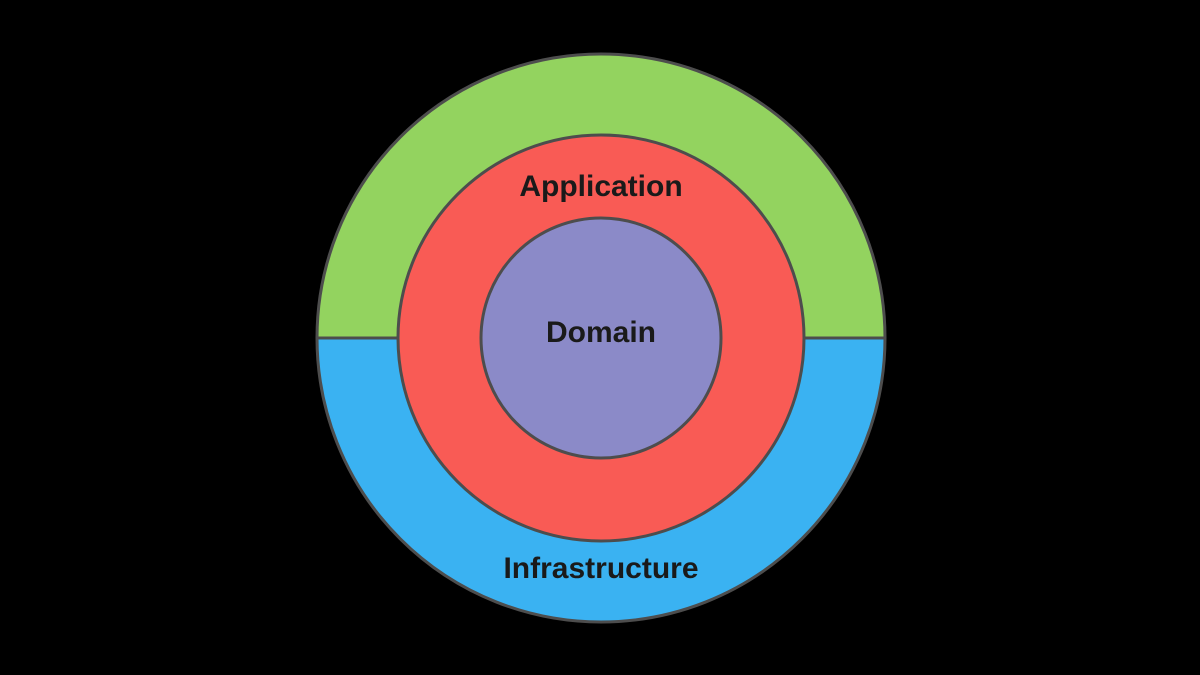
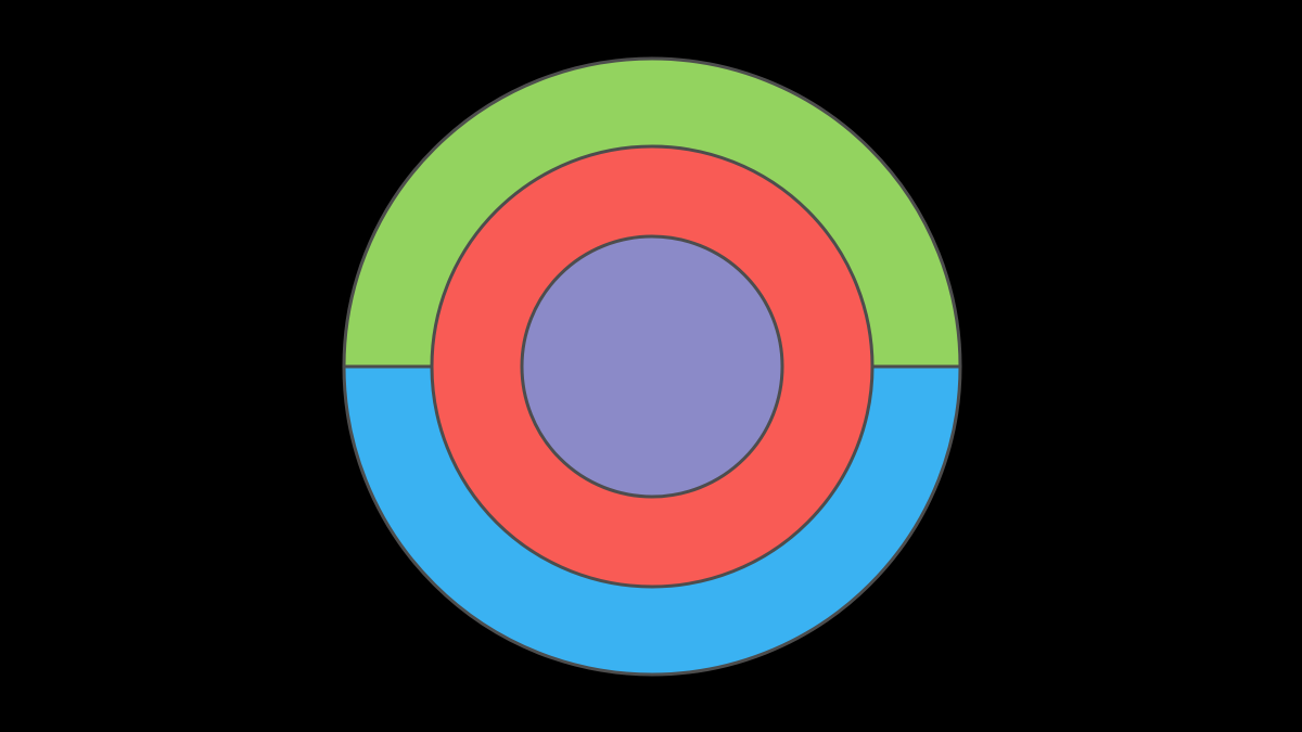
- Application
- Domain
- Infrastructure
